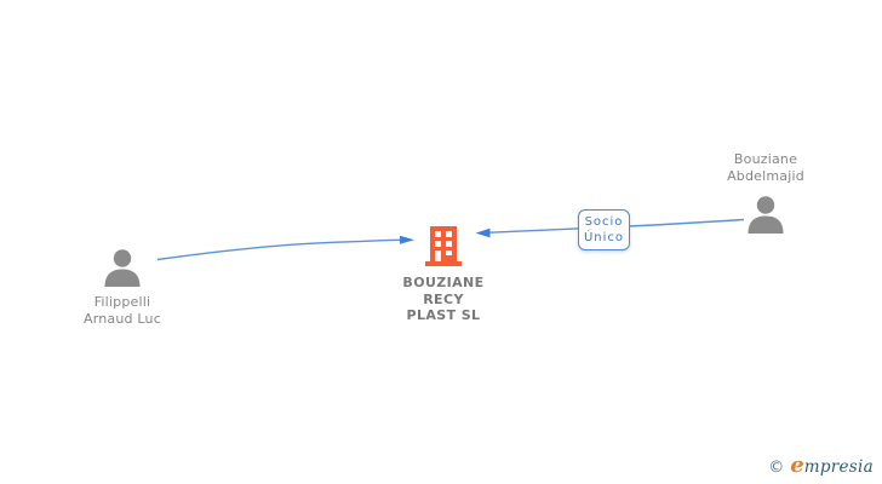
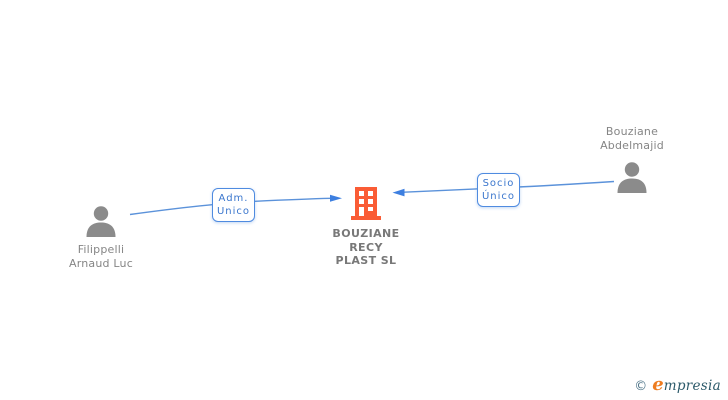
  Filippelli
  Arnaud Luc
  Bouziane
  Abdelmajid
  BOUZIANE
  RECY
  PLAST SL
+ Adm.
+ Unico
  Socio
  Único
  ©
  empresia
